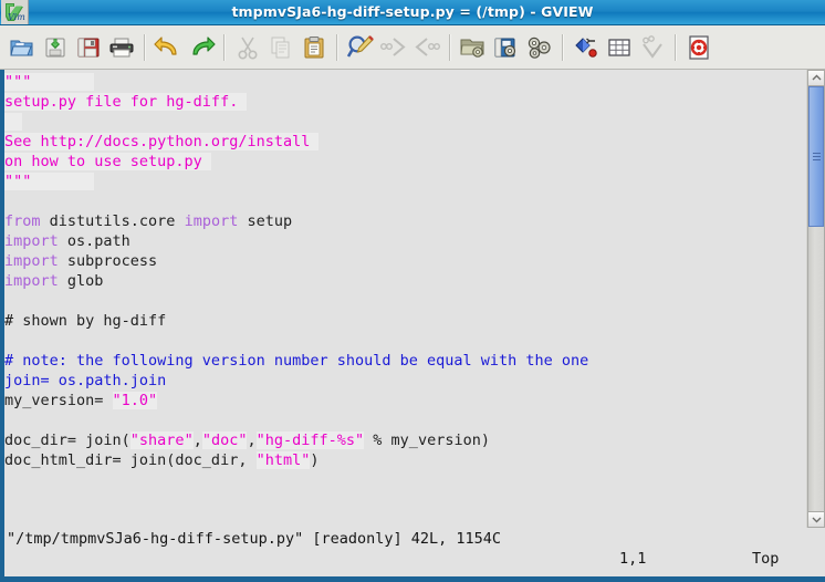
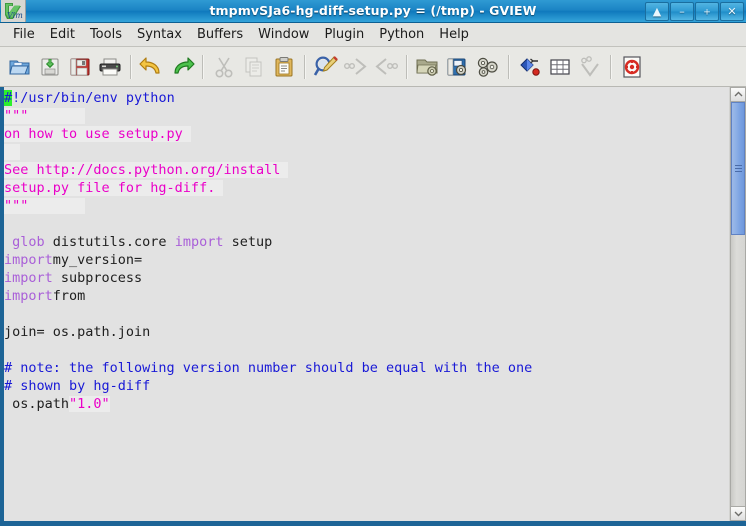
  Vim
  tmpmvSJa6-hg-diff-setup.py = (/tmp) - GVIEW
+ ▲
+ –
+ ＋
+ ✕
+ File
+ Edit
+ Tools
+ Syntax
+ Buffers
+ Window
+ Plugin
+ Python
+ Help
+ #!/usr/bin/env python
  """
- setup.py file for hg-diff.
+ on how to use setup.py
  See http://docs.python.org/install
- on how to use setup.py
+ setup.py file for hg-diff.
  """
- from distutils.core import setup
+ glob distutils.core import setup
- import os.path
+ importmy_version=
  import subprocess
- import glob
+ importfrom
- # shown by hg-diff
+ join= os.path.join
  # note: the following version number should be equal with the one
- join= os.path.join
+ # shown by hg-diff
- my_version= "1.0"
+ os.path"1.0"
- doc_dir= join("share","doc","hg-diff-%s" % my_version)
- doc_html_dir= join(doc_dir, "html")
- "/tmp/tmpmvSJa6-hg-diff-setup.py" [readonly] 42L, 1154C
- 1,1
- Top
